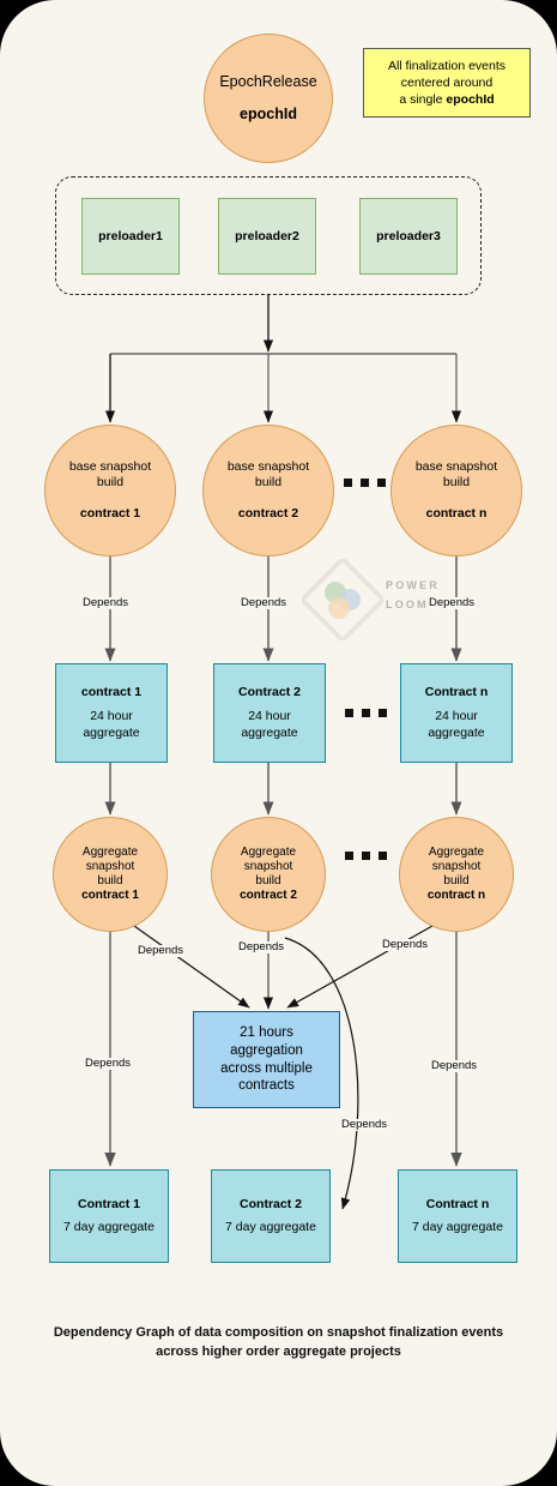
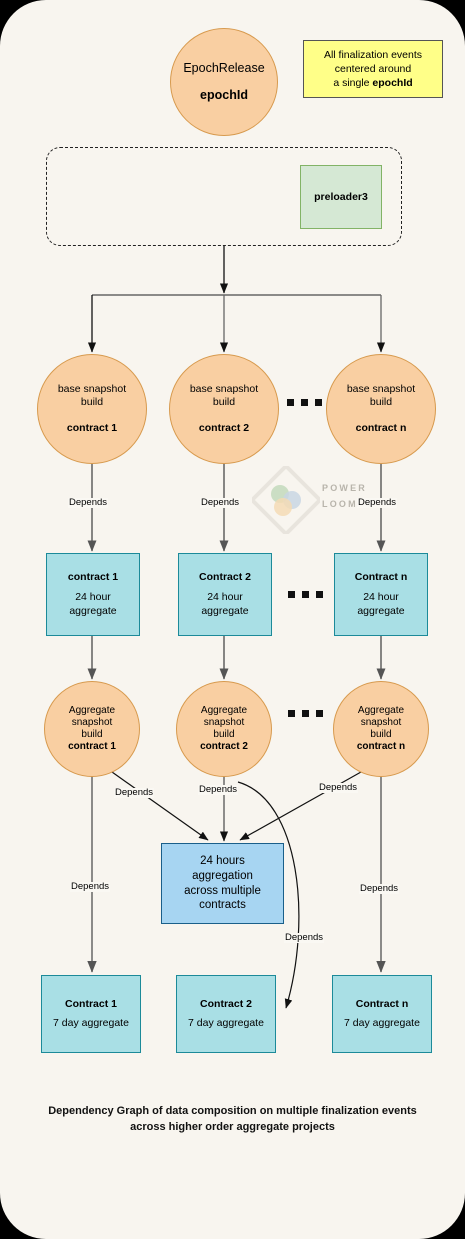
  POWER
  LOOM
  EpochRelease
  epochId
  All finalization events
  centered around
  a single epochId
- preloader1
- preloader2
  preloader3
  base snapshot
  build
  contract 1
  base snapshot
  build
  contract 2
  base snapshot
  build
  contract n
  Depends
  Depends
  Depends
  contract 1
  24 hour
  aggregate
  Contract 2
  24 hour
  aggregate
  Contract n
  24 hour
  aggregate
  Aggregate
  snapshot
  build
  contract 1
  Aggregate
  snapshot
  build
  contract 2
  Aggregate
  snapshot
  build
  contract n
  Depends
  Depends
  Depends
  Depends
  Depends
  Depends
- 21 hours
+ 24 hours
  aggregation
  across multiple
  contracts
  Contract 1
  7 day aggregate
  Contract 2
  7 day aggregate
  Contract n
  7 day aggregate
- Dependency Graph of data composition on snapshot finalization events
+ Dependency Graph of data composition on multiple finalization events
  across higher order aggregate projects
